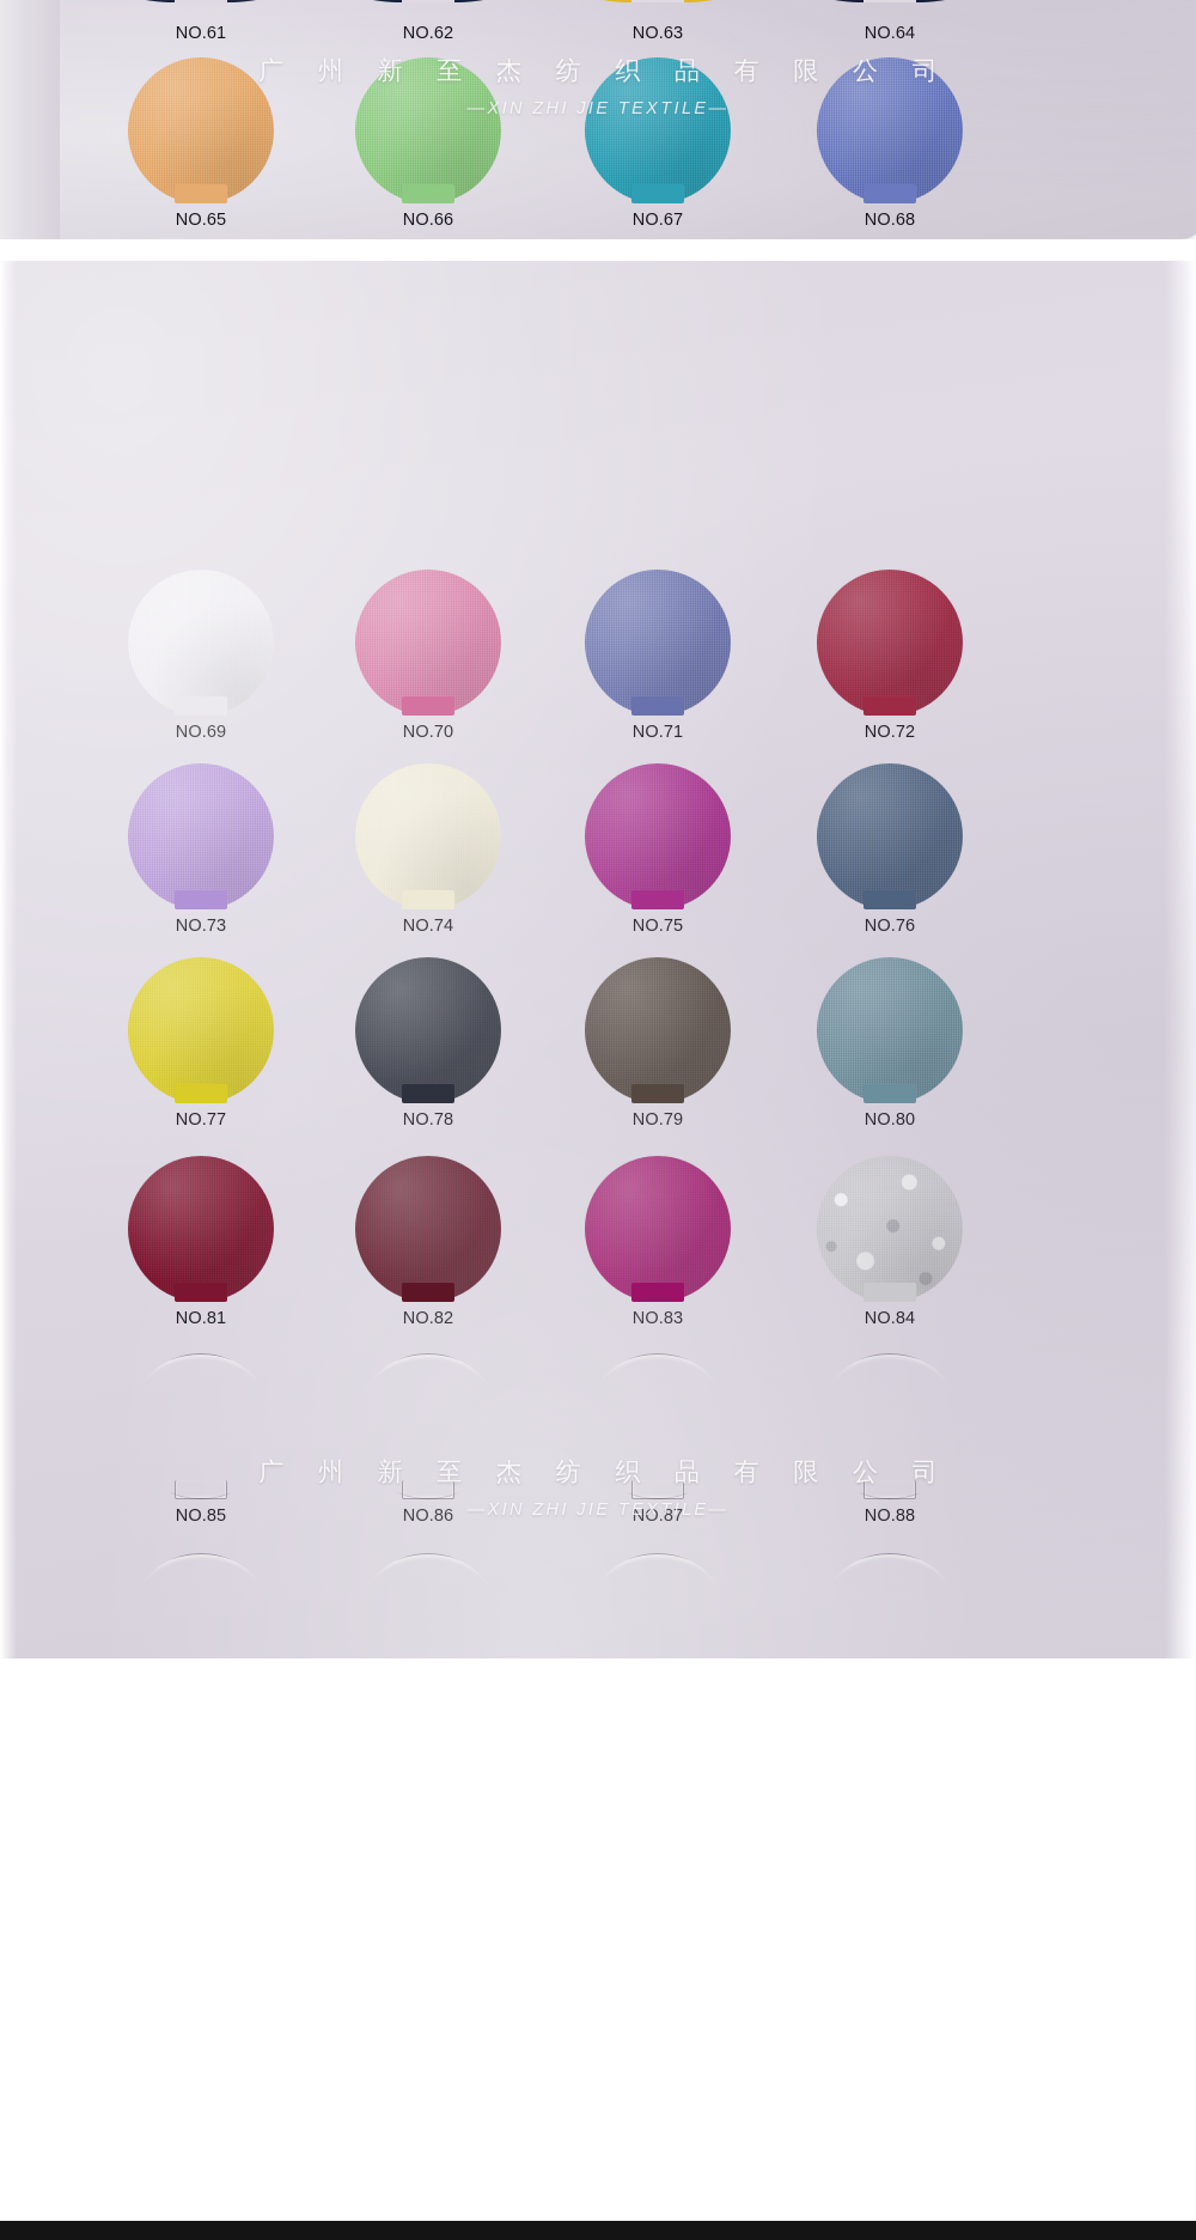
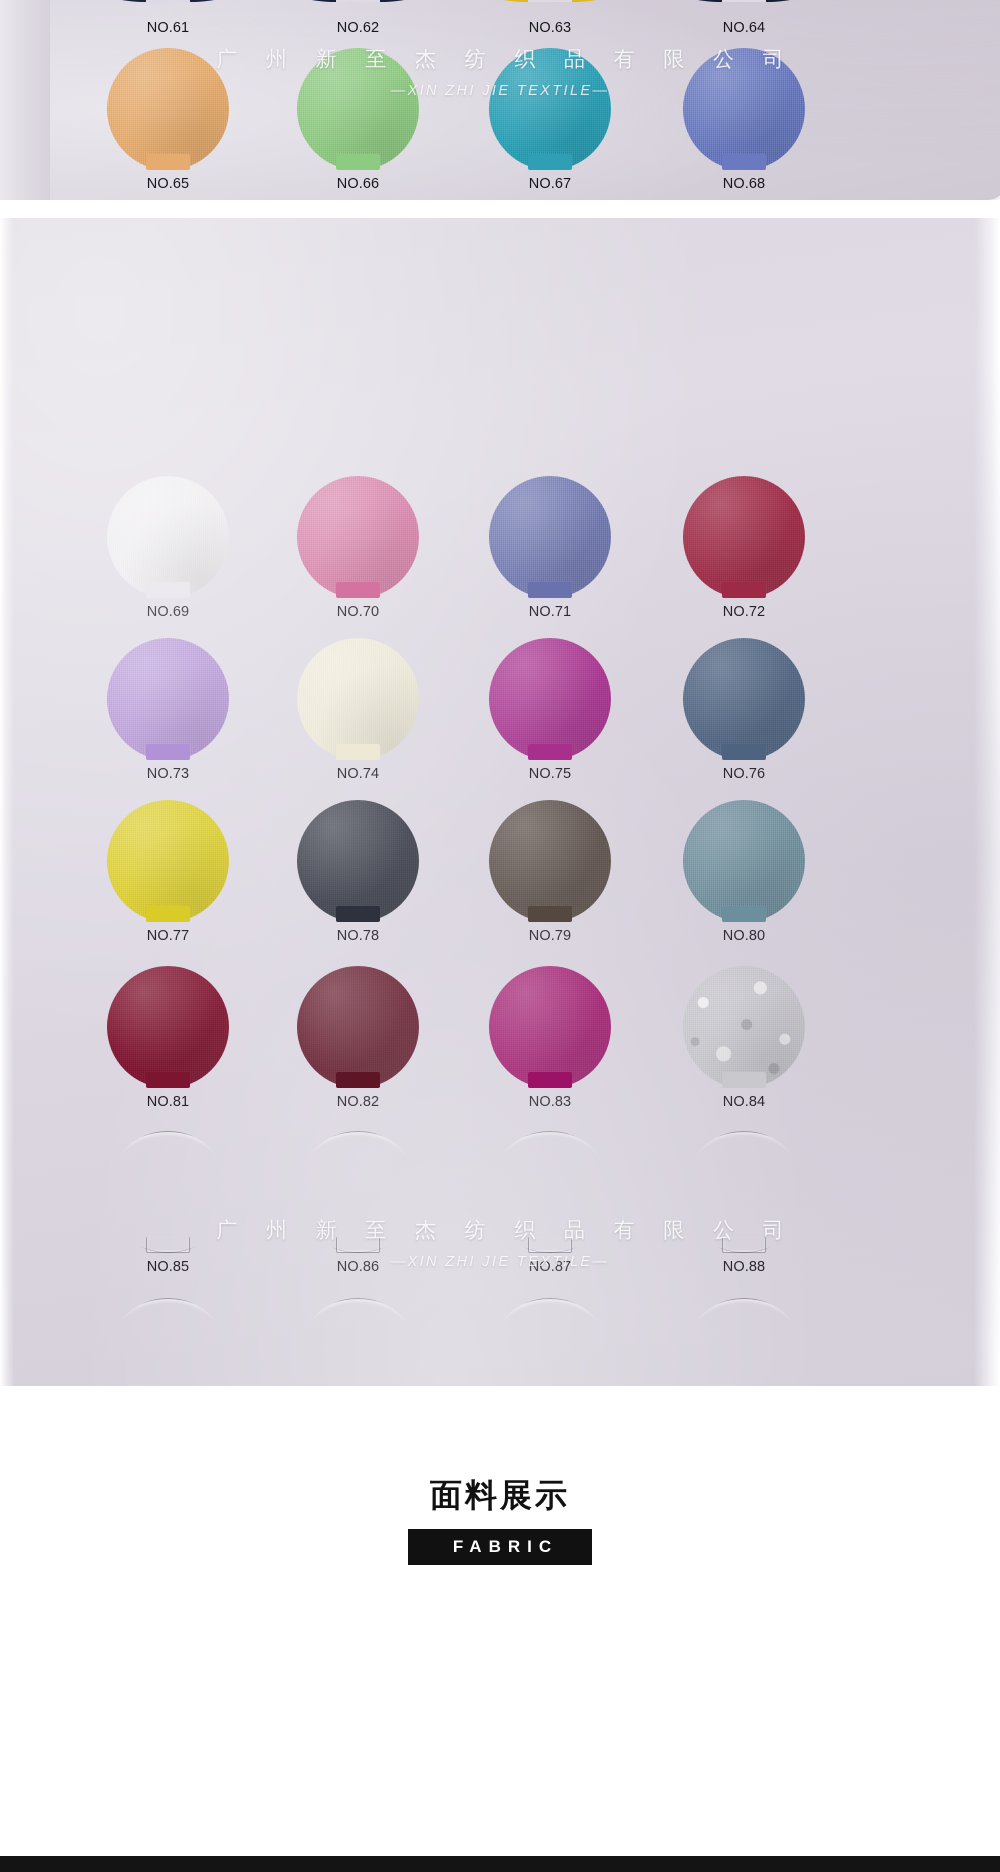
  NO.61
  NO.62
  NO.63
  NO.64
  NO.65
  NO.66
  NO.67
  NO.68
  广 州 新 至 杰 纺 织 品 有 限 公 司
  —XIN ZHI JIE TEXTILE—
  广 州 新 至 杰 纺 织 品 有 限 公 司
  —XIN ZHI JIE TEXTILE—
+ 面料展示
+ FABRIC
